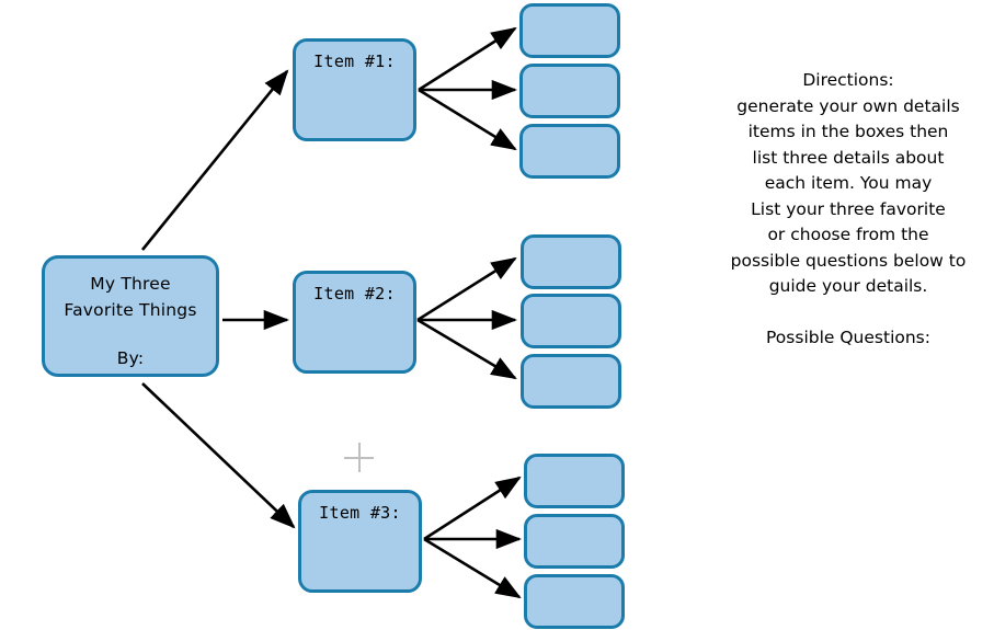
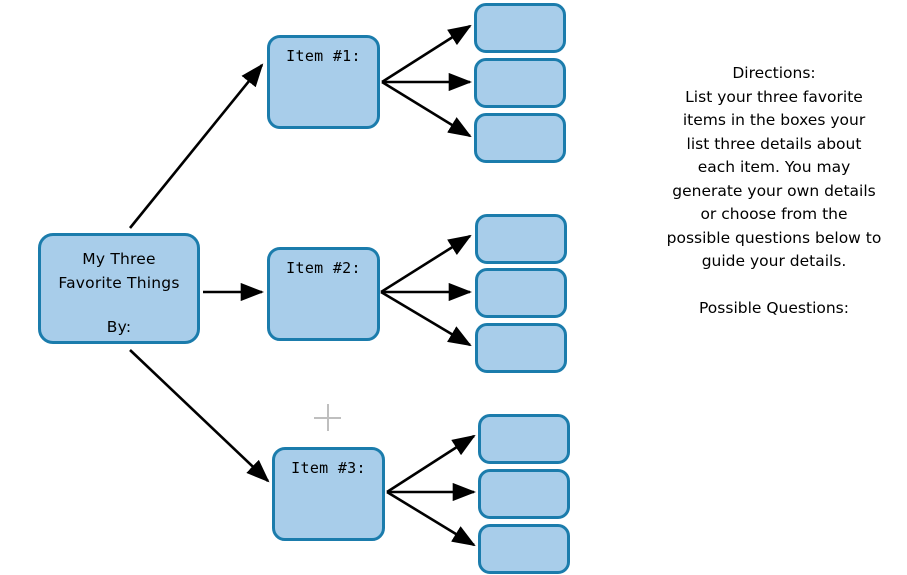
  My Three
  Favorite Things
  By:
  Item #1:
  Item #2:
  Item #3:
  Directions:
- generate your own details
+ List your three favorite
- items in the boxes then
+ items in the boxes your
  list three details about
  each item. You may
- List your three favorite
+ generate your own details
  or choose from the
  possible questions below to
  guide your details.
  Possible Questions:
